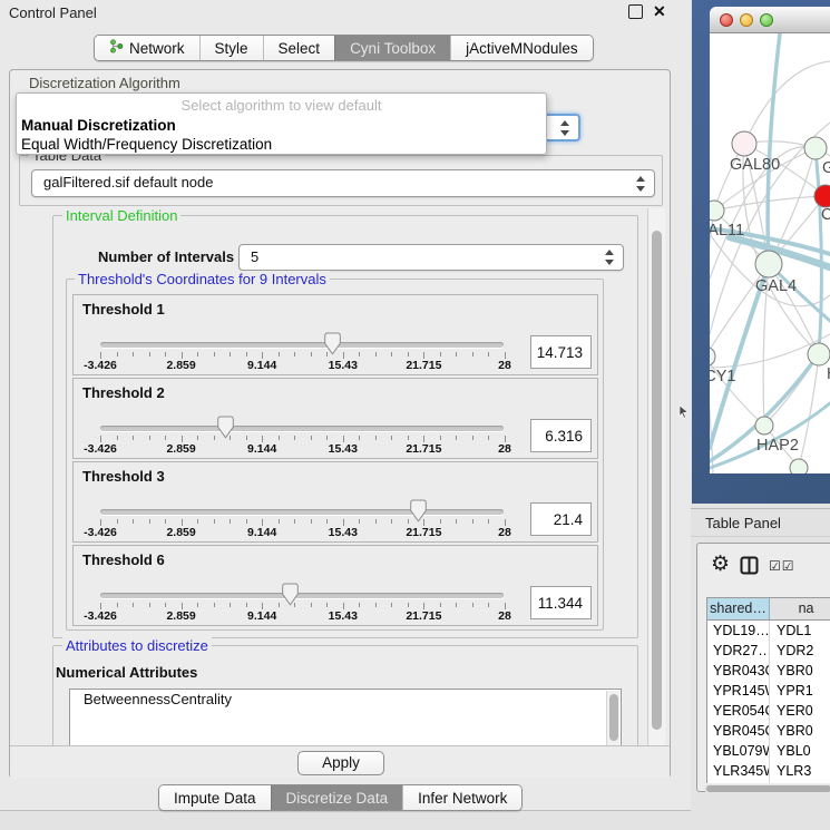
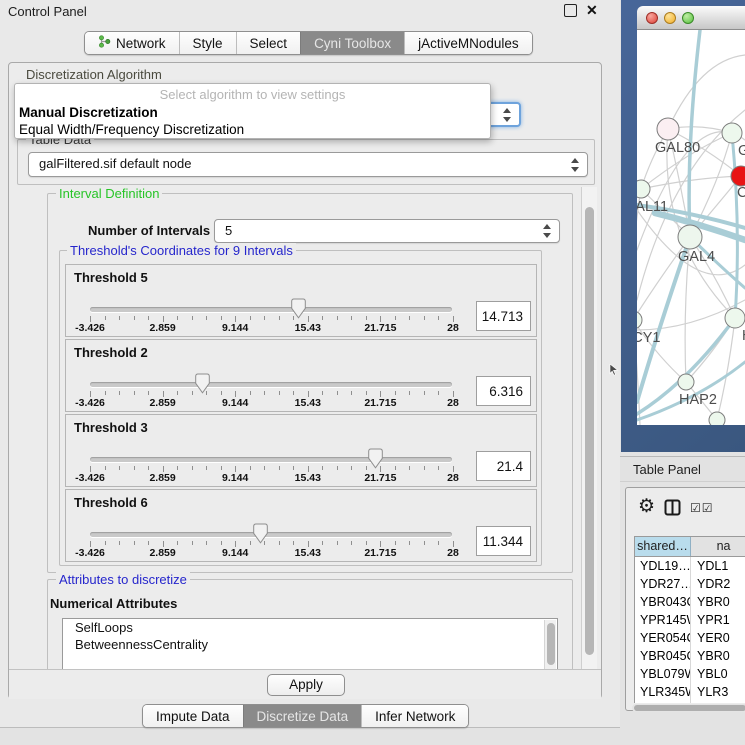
  Control Panel
  ✕
  Network
  Style
  Select
  Cyni Toolbox
  jActiveMNodules
  Discretization Algorithm
- Select algorithm to view default
+ Select algorithm to view settings
  Manual Discretization
  Equal Width/Frequency Discretization
  Table Data
  galFiltered.sif default node
  Interval Definition
  Number of Intervals
  5
  Threshold's Coordinates for 9 Intervals
- Threshold 1
+ Threshold 5
  -3.426
  2.859
  9.144
  15.43
  21.715
  28
  14.713
  Threshold 2
  -3.426
  2.859
  9.144
  15.43
  21.715
  28
  6.316
  Threshold 3
  -3.426
  2.859
  9.144
  15.43
  21.715
  28
  21.4
  Threshold 6
  -3.426
  2.859
  9.144
  15.43
  21.715
  28
  11.344
  Attributes to discretize
  Numerical Attributes
+ SelfLoops
  BetweennessCentrality
  Apply
  Impute Data
  Discretize Data
  Infer Network
  GAL80
  C
  AL11
  GAL4
  CY1
  HAP2
  Table Panel
  ⚙
  ☑☑
  shared…
  na
  YDL19…
  YDL1
  YDR27…
  YDR2
  YBR043
  YBR0
  YPR145
  YPR1
  YER054
  YER0
  YBR045
  YBR0
  YBL079W
  YBL0
  YLR345
  YLR3
